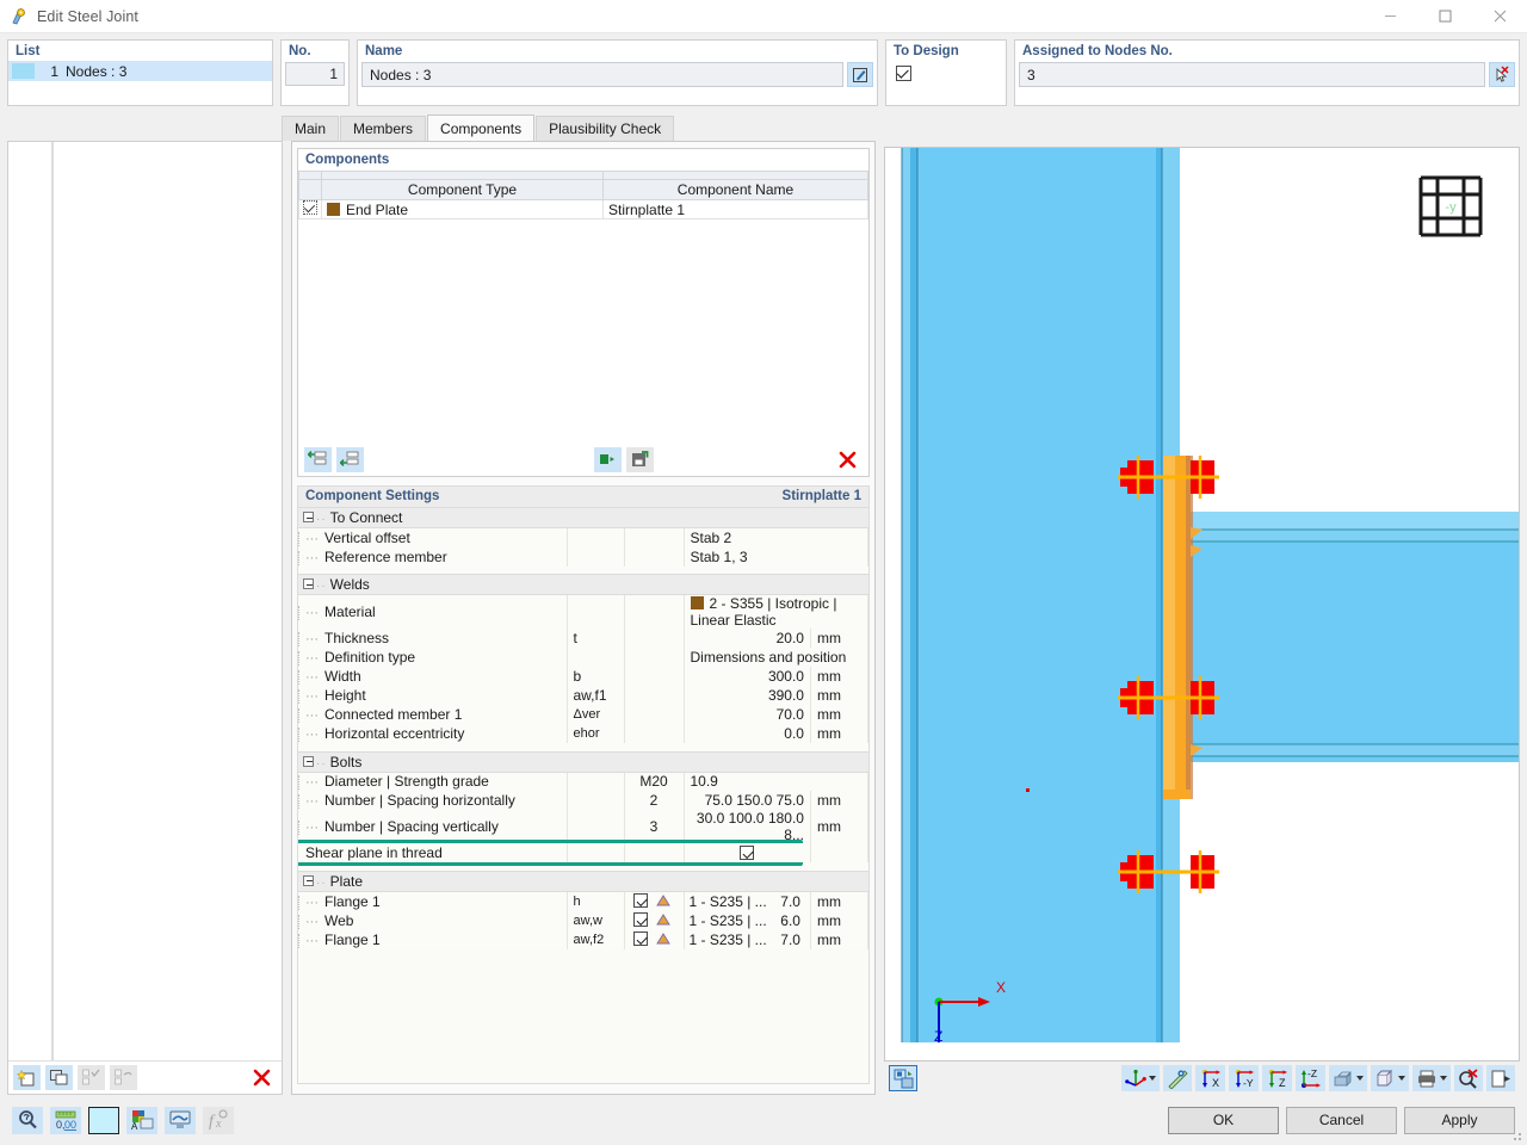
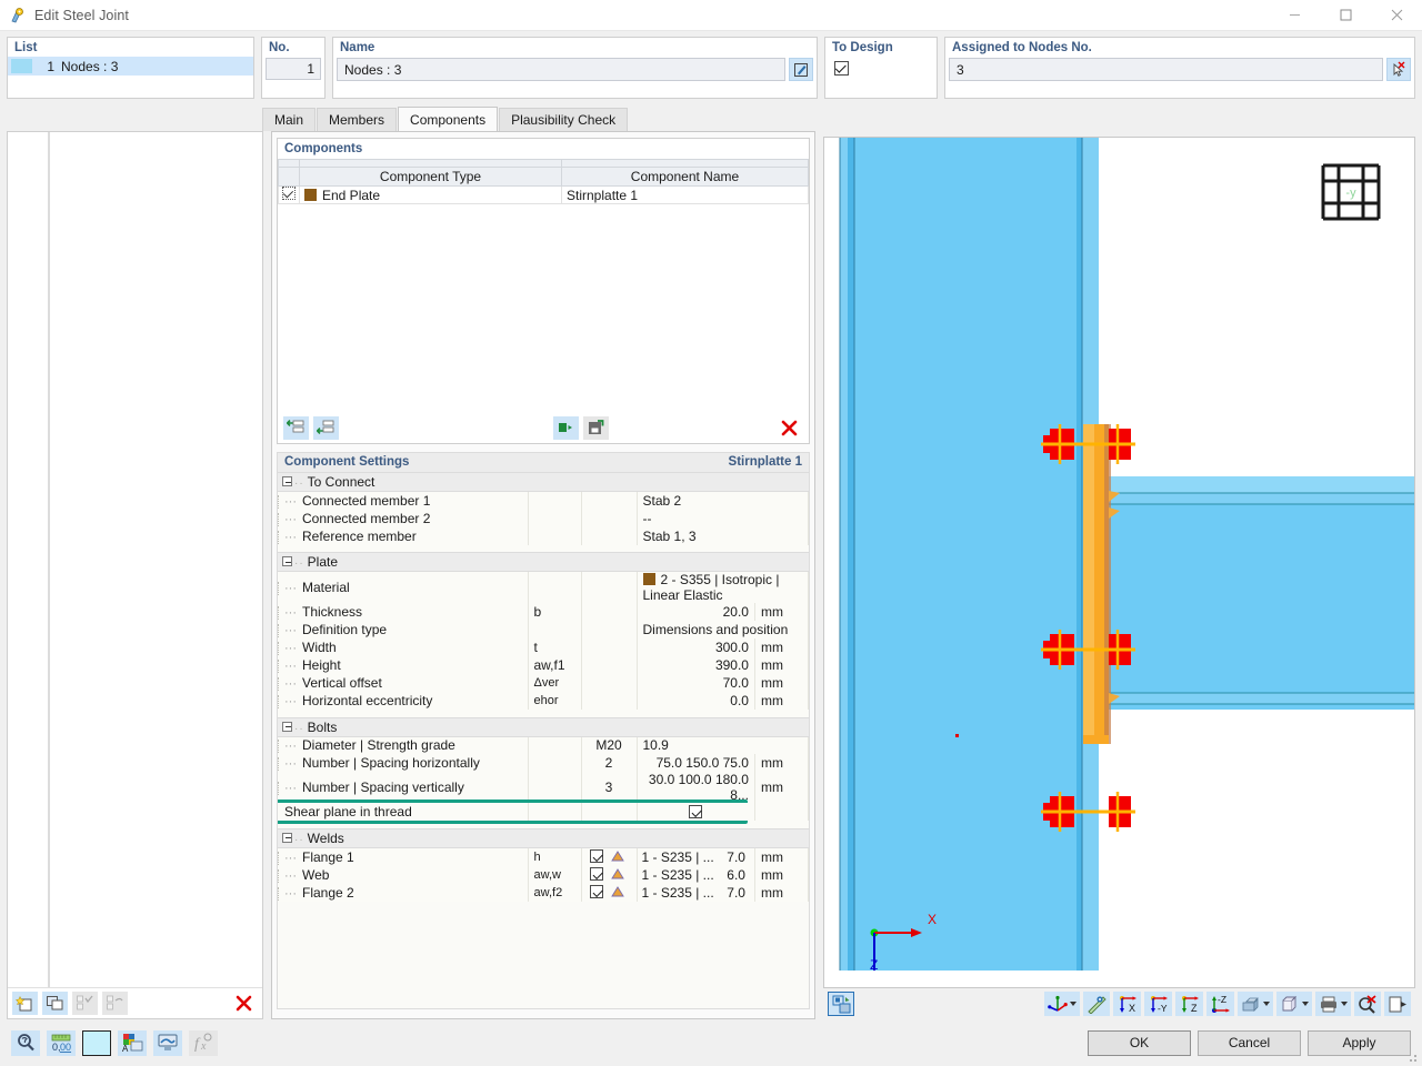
  Edit Steel Joint
  List
  1
  Nodes : 3
  No.
  1
  Name
  Nodes : 3
  To Design
  Assigned to Nodes No.
  3
  Main
  Members
  Components
  Plausibility Check
  Components
  	Component Type	Component Name
  	End Plate	Stirnplatte 1
  Component Settings
  Stirnplatte 1
  ·· To Connect
- ··· Vertical offset			Stab 2
+ ··· Connected member 1			Stab 2
+ ··· Connected member 2			--
  ··· Reference member			Stab 1, 3
- ·· Welds
+ ·· Plate
  ··· Material			2 - S355 | Isotropic | Linear Elastic
- ··· Thickness	t		20.0	mm
+ ··· Thickness	b		20.0	mm
  ··· Definition type			Dimensions and position
- ··· Width	b		300.0	mm
+ ··· Width	t		300.0	mm
  ··· Height	aw,f1		390.0	mm
- ··· Connected member 1	Δver		70.0	mm
+ ··· Vertical offset	Δver		70.0	mm
  ··· Horizontal eccentricity	ehor		0.0	mm
  ·· Bolts
  ··· Diameter | Strength grade		M20	10.9
  ··· Number | Spacing horizontally		2	75.0 150.0 75.0	mm
  ··· Number | Spacing vertically		3	30.0 100.0 180.0 8...	mm
  Shear plane in thread
- ·· Plate
+ ·· Welds
  ··· Flange 1	h		1 - S235 | ... 7.0	mm
  ··· Web	aw,w		1 - S235 | ... 6.0	mm
- ··· Flange 1	aw,f2		1 - S235 | ... 7.0	mm
+ ··· Flange 2	aw,f2		1 - S235 | ... 7.0	mm
  X
  Z
  -y
  X
  -Y
  Z
  -Z
  0,
  00
  A
  f
  x
  OK
  Cancel
  Apply
